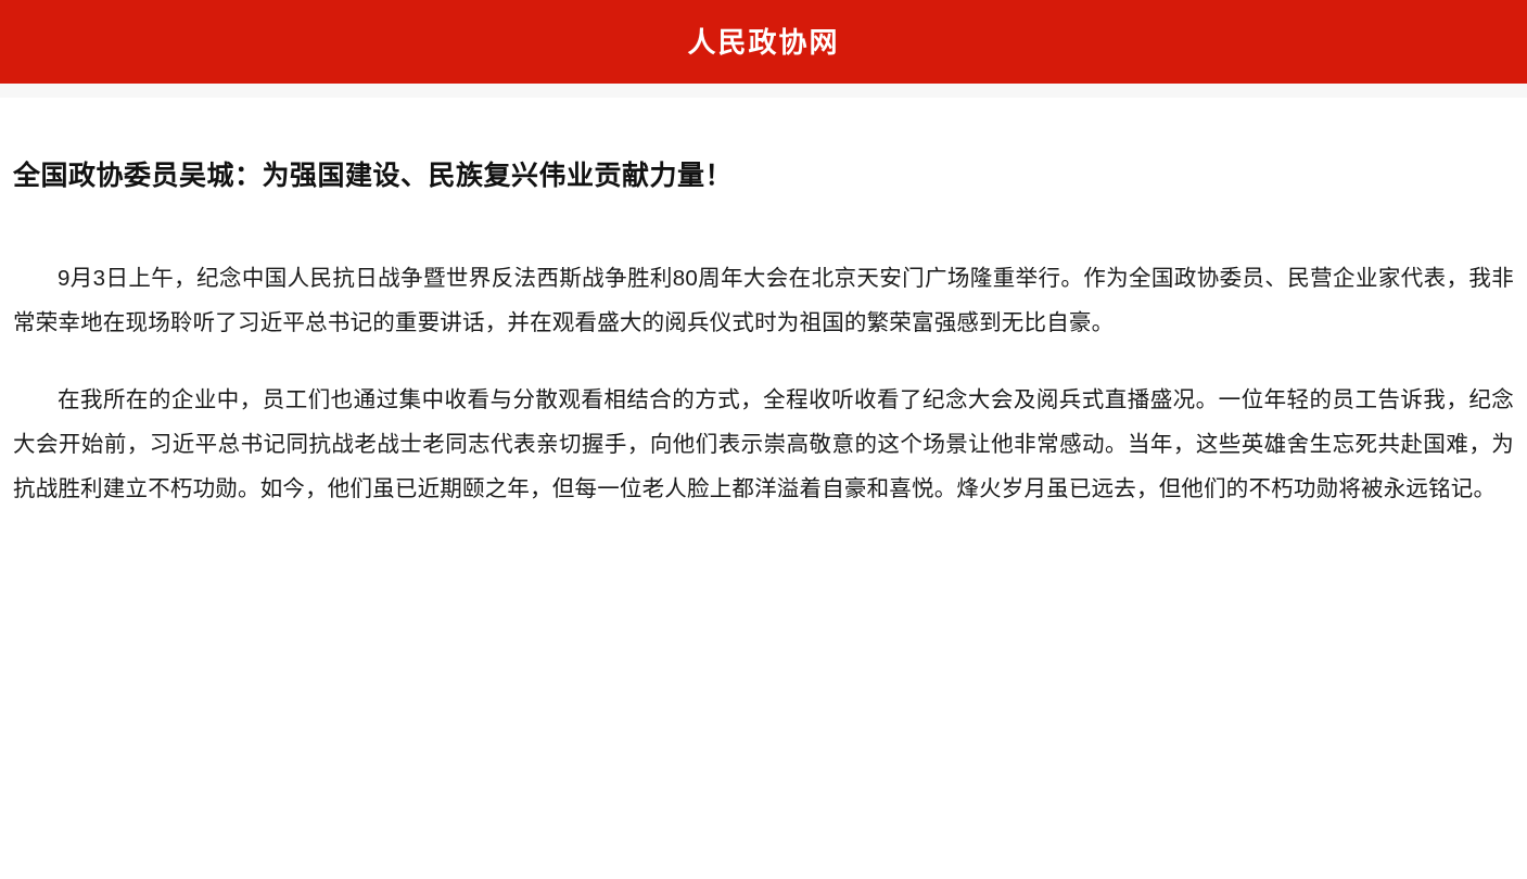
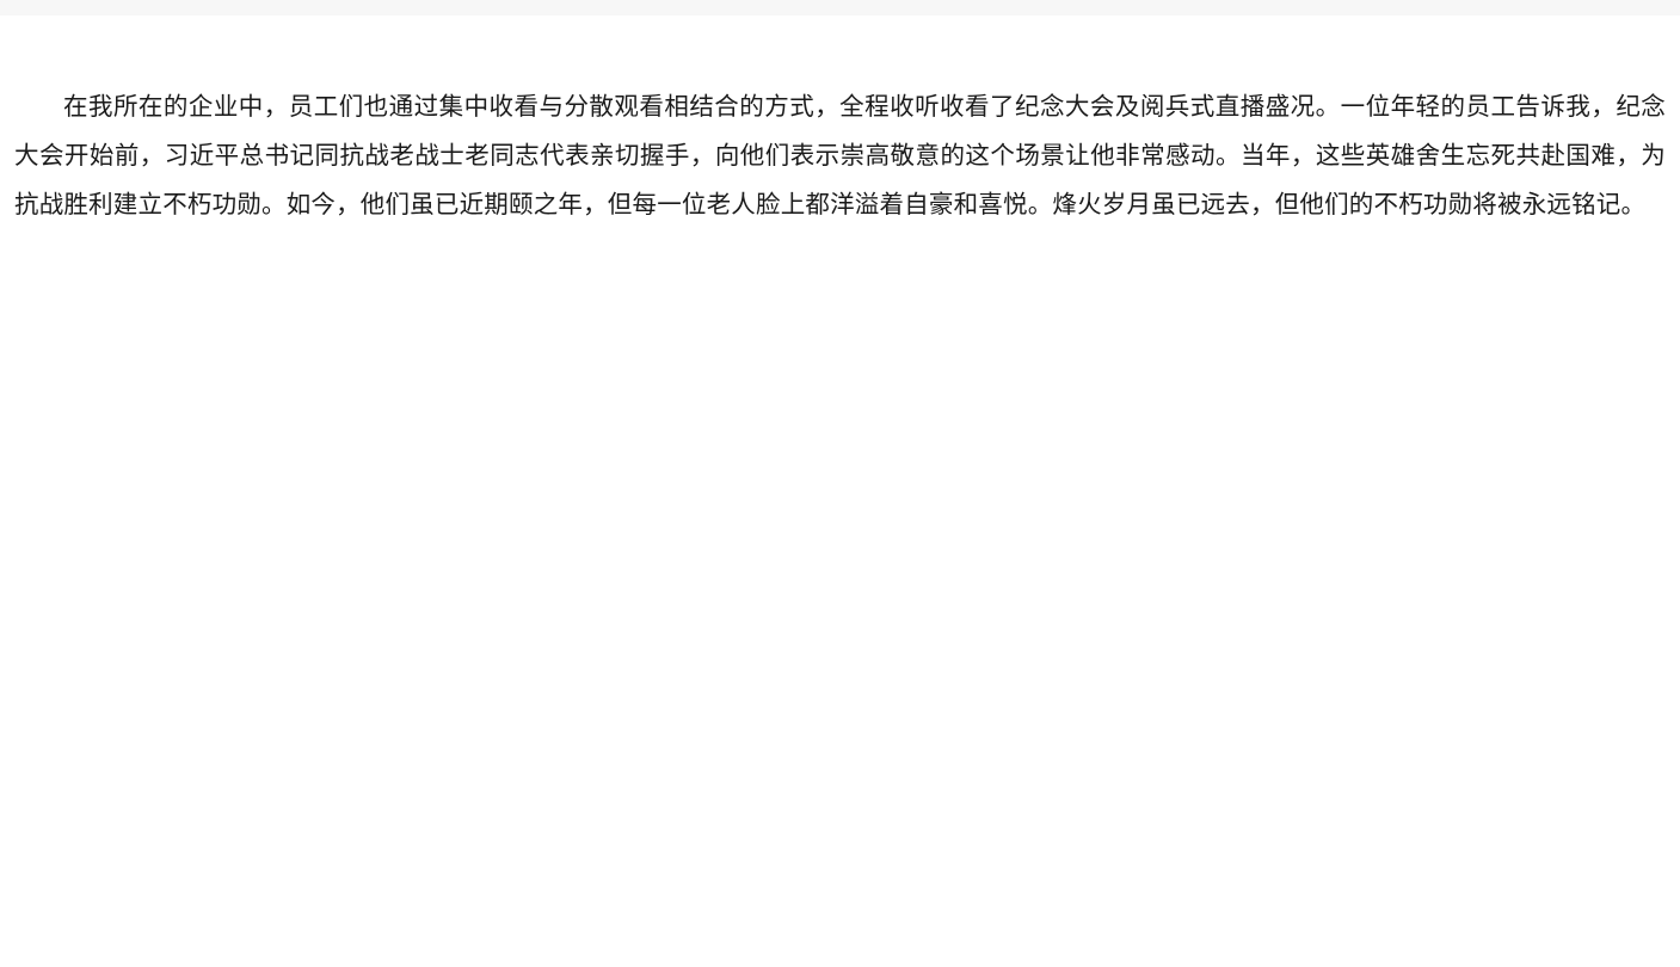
- 人民政协网
- 全国政协委员吴城：为强国建设、民族复兴伟业贡献力量！
- 9月3日上午，纪念中国人民抗日战争暨世界反法西斯战争胜利80周年大会在北京天安门广场隆重举行。作为全国政协委员、民营企业家代表，我非常荣幸地在现场聆听了习近平总书记的重要讲话，并在观看盛大的阅兵仪式时为祖国的繁荣富强感到无比自豪。
  在我所在的企业中，员工们也通过集中收看与分散观看相结合的方式，全程收听收看了纪念大会及阅兵式直播盛况。一位年轻的员工告诉我，纪念大会开始前，习近平总书记同抗战老战士老同志代表亲切握手，向他们表示崇高敬意的这个场景让他非常感动。当年，这些英雄舍生忘死共赴国难，为抗战胜利建立不朽功勋。如今，他们虽已近期颐之年，但每一位老人脸上都洋溢着自豪和喜悦。烽火岁月虽已远去，但他们的不朽功勋将被永远铭记。
